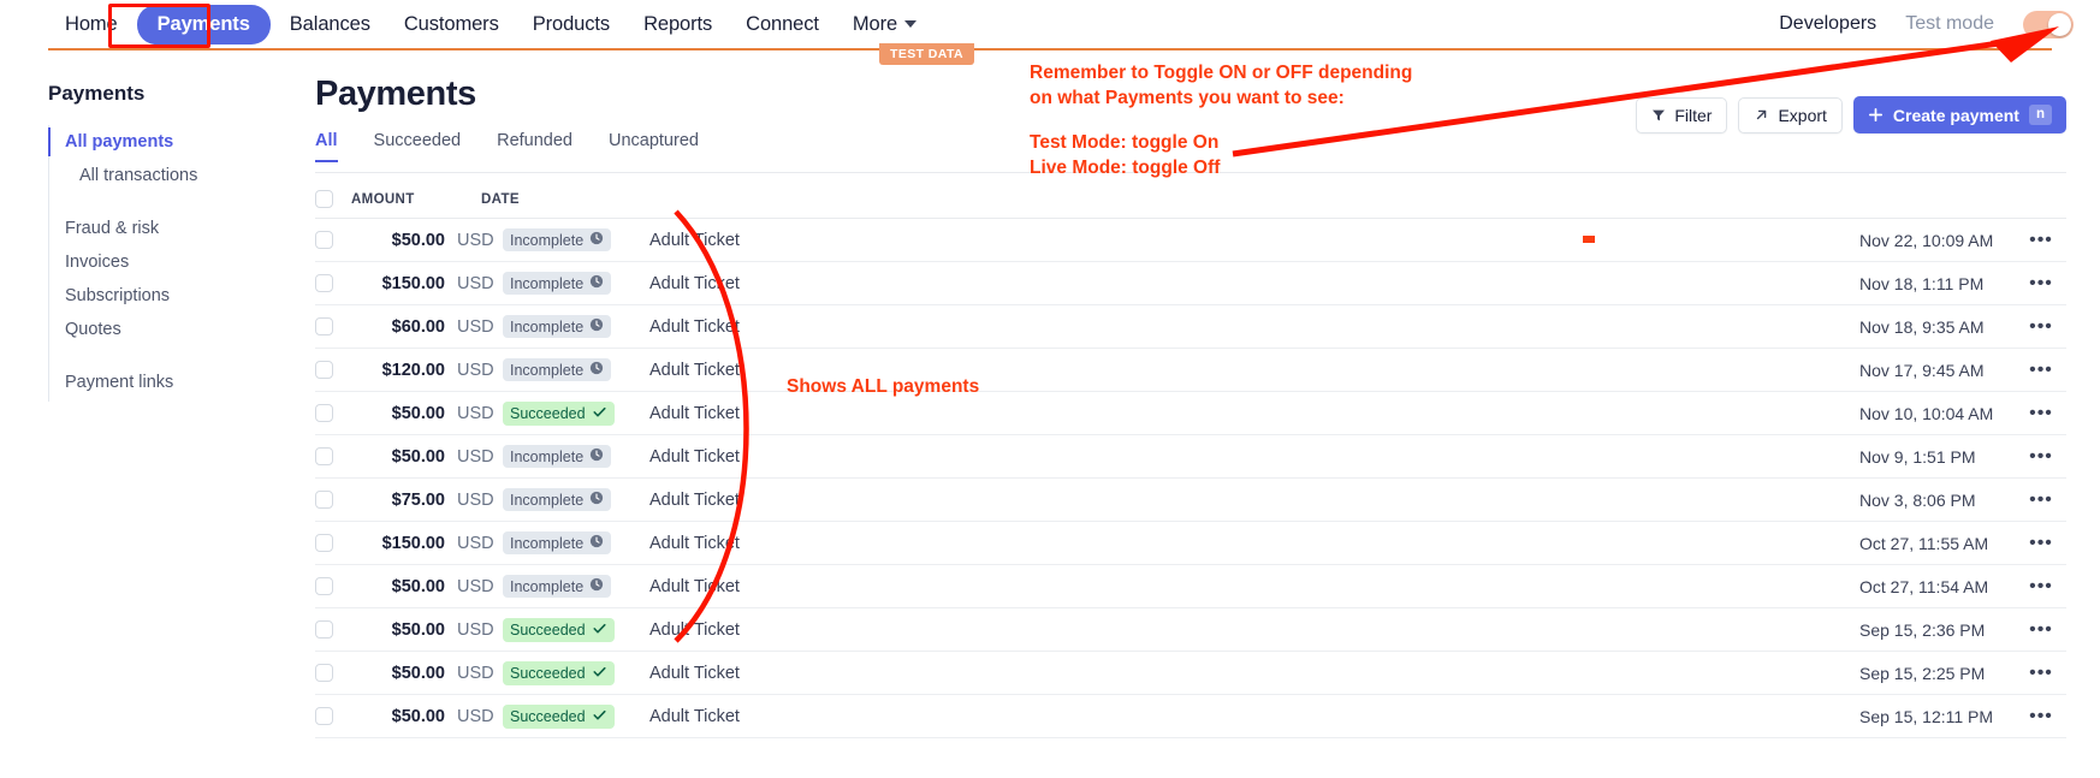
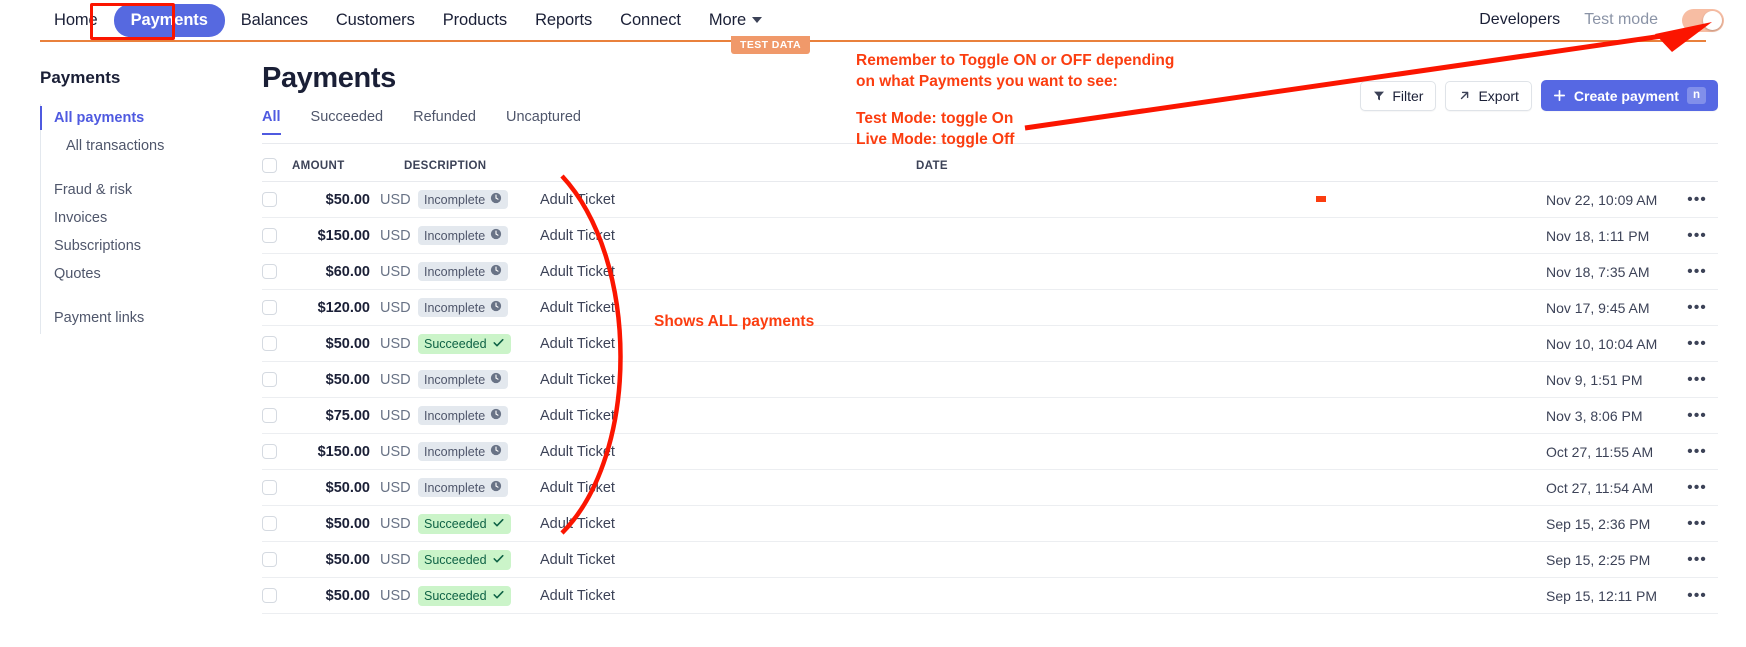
  Home
  Payments
  Balances
  Customers
  Products
  Reports
  Connect
  More
  Developers
  Test mode
  TEST DATA
  Payments
  All payments
  All transactions
  Fraud & risk
  Invoices
  Subscriptions
  Quotes
  Payment links
  Payments
  All
  Succeeded
  Refunded
  Uncaptured
  Filter
  Export
  Create payment
  n
  AMOUNT
+ DESCRIPTION
  DATE
  $50.00
  USD
  Incomplete
  Adulticket
  Nov 22, 10:09 AM
  •••
  $150.00
  USD
  Incomplete
  Adult Ticet
  Nov 18, 1:11 PM
  •••
  $60.00
  USD
  Incomplete
  Adult Ticket
- Nov 18, 9:35 AM
+ Nov 18, 7:35 AM
  •••
  $120.00
  USD
  Incomplete
  Adult Ticket
  Nov 17, 9:45 AM
  •••
  $50.00
  USD
  Succeeded
  Adult Ticket
  Nov 10, 10:04 AM
  •••
  $50.00
  USD
  Incomplete
  Adult Ticket
  Nov 9, 1:51 PM
  •••
  $75.00
  USD
  Incomplete
  Adult Ticket
  Nov 3, 8:06 PM
  •••
  $150.00
  USD
  Incomplete
  Adult Tickt
  Oct 27, 11:55 AM
  •••
  $50.00
  USD
  Incomplete
  Adult Tiket
  Oct 27, 11:54 AM
  •••
  $50.00
  USD
  Succeeded
  Adul Ticket
  Sep 15, 2:36 PM
  •••
  $50.00
  USD
  Succeeded
  Adult Ticket
  Sep 15, 2:25 PM
  •••
  $50.00
  USD
  Succeeded
  Adult Ticket
  Sep 15, 12:11 PM
  •••
  Remember to Toggle ON or OFF depending
  on what Payments you want to see:
  Test Mode: toggle On
  Live Mode: toggle Off
  Shows ALL payments
